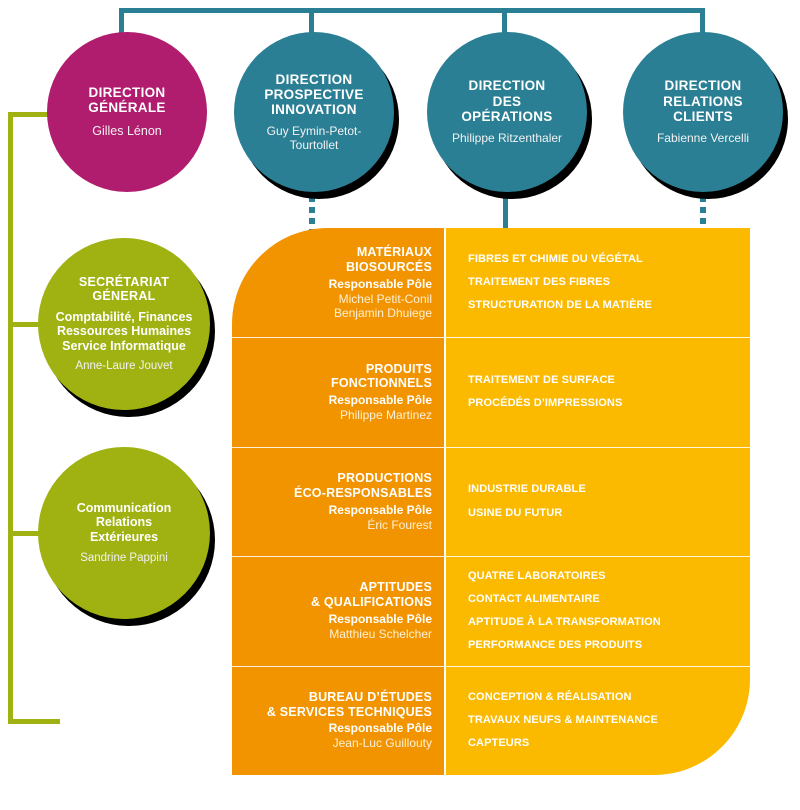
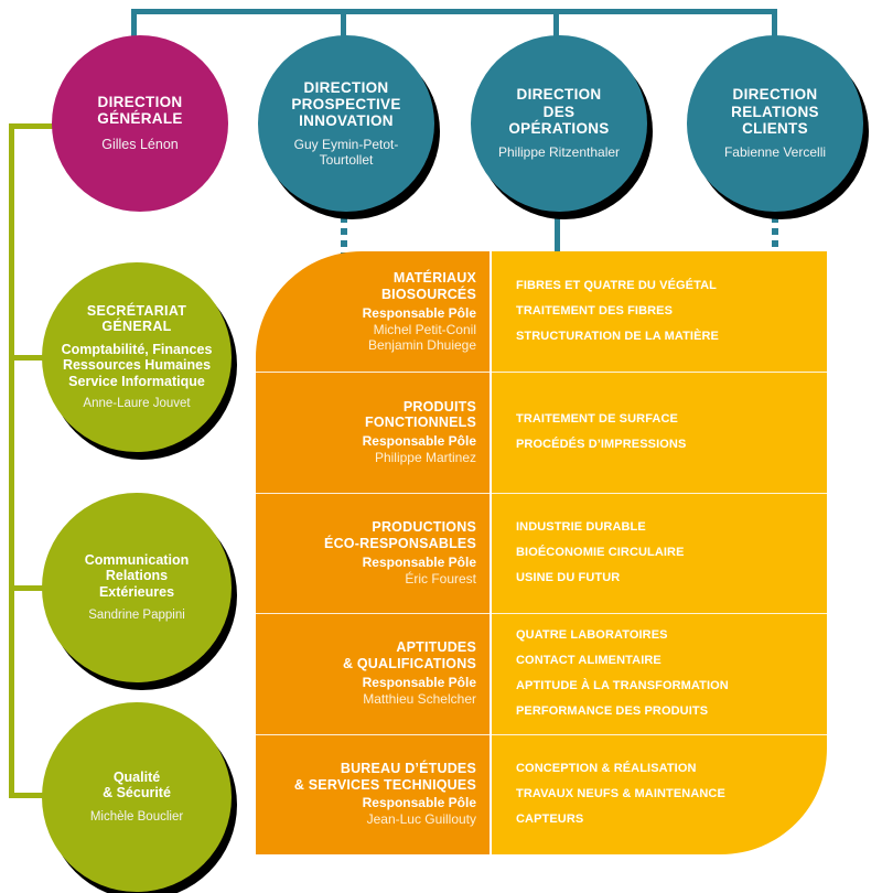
  DIRECTION
  GÉNÉRALE
  Gilles Lénon
  DIRECTION
  PROSPECTIVE
  INNOVATION
  Guy Eymin-Petot-Tourtollet
  DIRECTION
  DES
  OPÉRATIONS
  Philippe Ritzenthaler
  DIRECTION
  RELATIONS
  CLIENTS
  Fabienne Vercelli
  SECRÉTARIAT
  GÉNERAL
  Comptabilité, Finances
  Ressources Humaines
  Service Informatique
  Anne-Laure Jouvet
  Communication
  Relations
  Extérieures
  Sandrine Pappini
+ Qualité
+ & Sécurité
+ Michèle Bouclier
  MATÉRIAUX
  BIOSOURCÉS
  Responsable Pôle
  Michel Petit-Conil
  Benjamin Dhuiege
- FIBRES ET CHIMIE DU VÉGÉTAL
+ FIBRES ET QUATRE DU VÉGÉTAL
  TRAITEMENT DES FIBRES
  STRUCTURATION DE LA MATIÈRE
  PRODUITS
  FONCTIONNELS
  Responsable Pôle
  Philippe Martinez
  TRAITEMENT DE SURFACE
  PROCÉDÉS D’IMPRESSIONS
  PRODUCTIONS
  ÉCO-RESPONSABLES
  Responsable Pôle
  Éric Fourest
  INDUSTRIE DURABLE
+ BIOÉCONOMIE CIRCULAIRE
  USINE DU FUTUR
  APTITUDES
  & QUALIFICATIONS
  Responsable Pôle
  Matthieu Schelcher
  QUATRE LABORATOIRES
  CONTACT ALIMENTAIRE
  APTITUDE À LA TRANSFORMATION
  PERFORMANCE DES PRODUITS
  BUREAU D’ÉTUDES
  & SERVICES TECHNIQUES
  Responsable Pôle
  Jean-Luc Guillouty
  CONCEPTION & RÉALISATION
  TRAVAUX NEUFS & MAINTENANCE
  CAPTEURS
